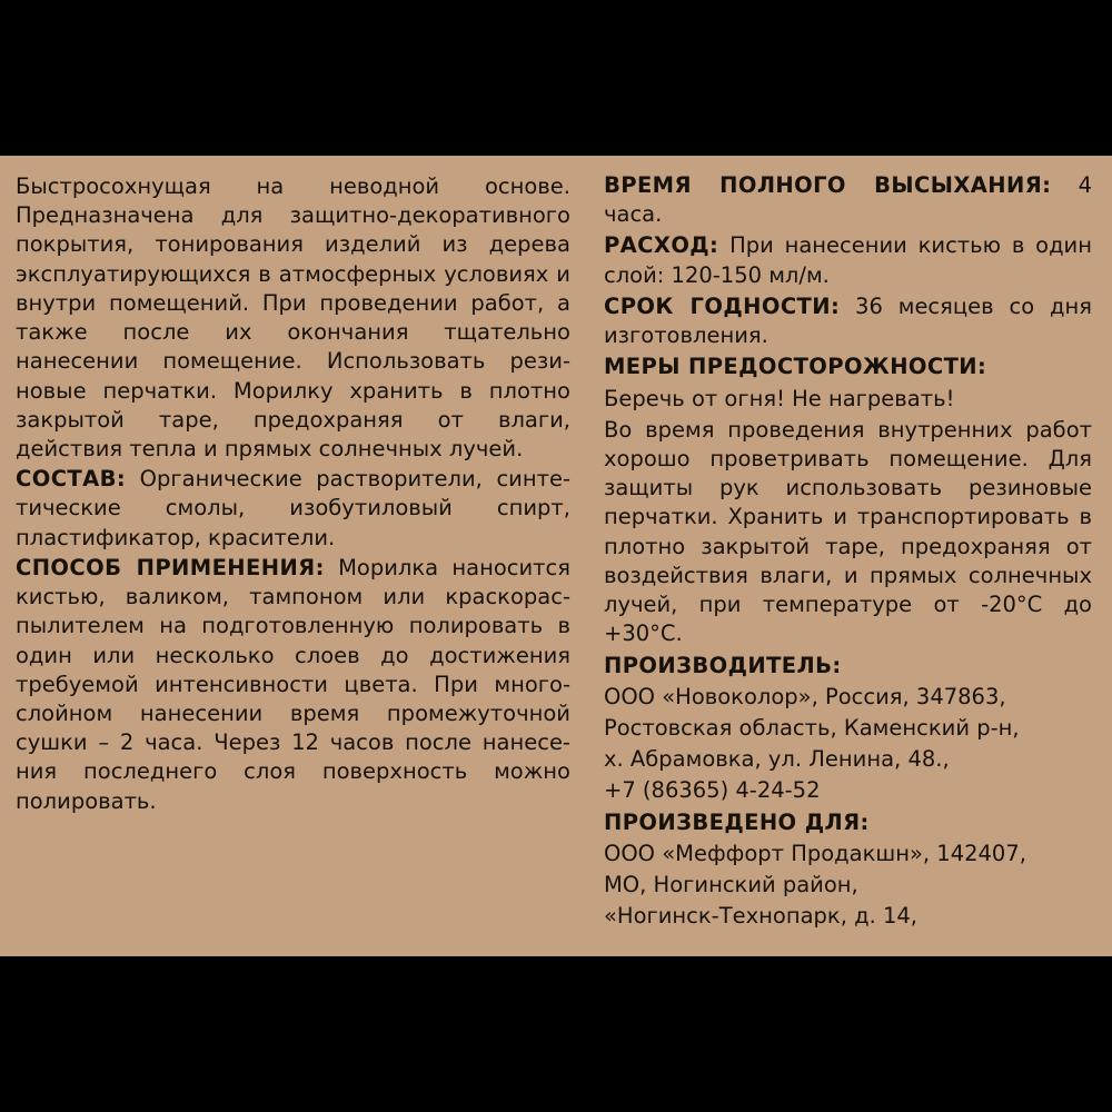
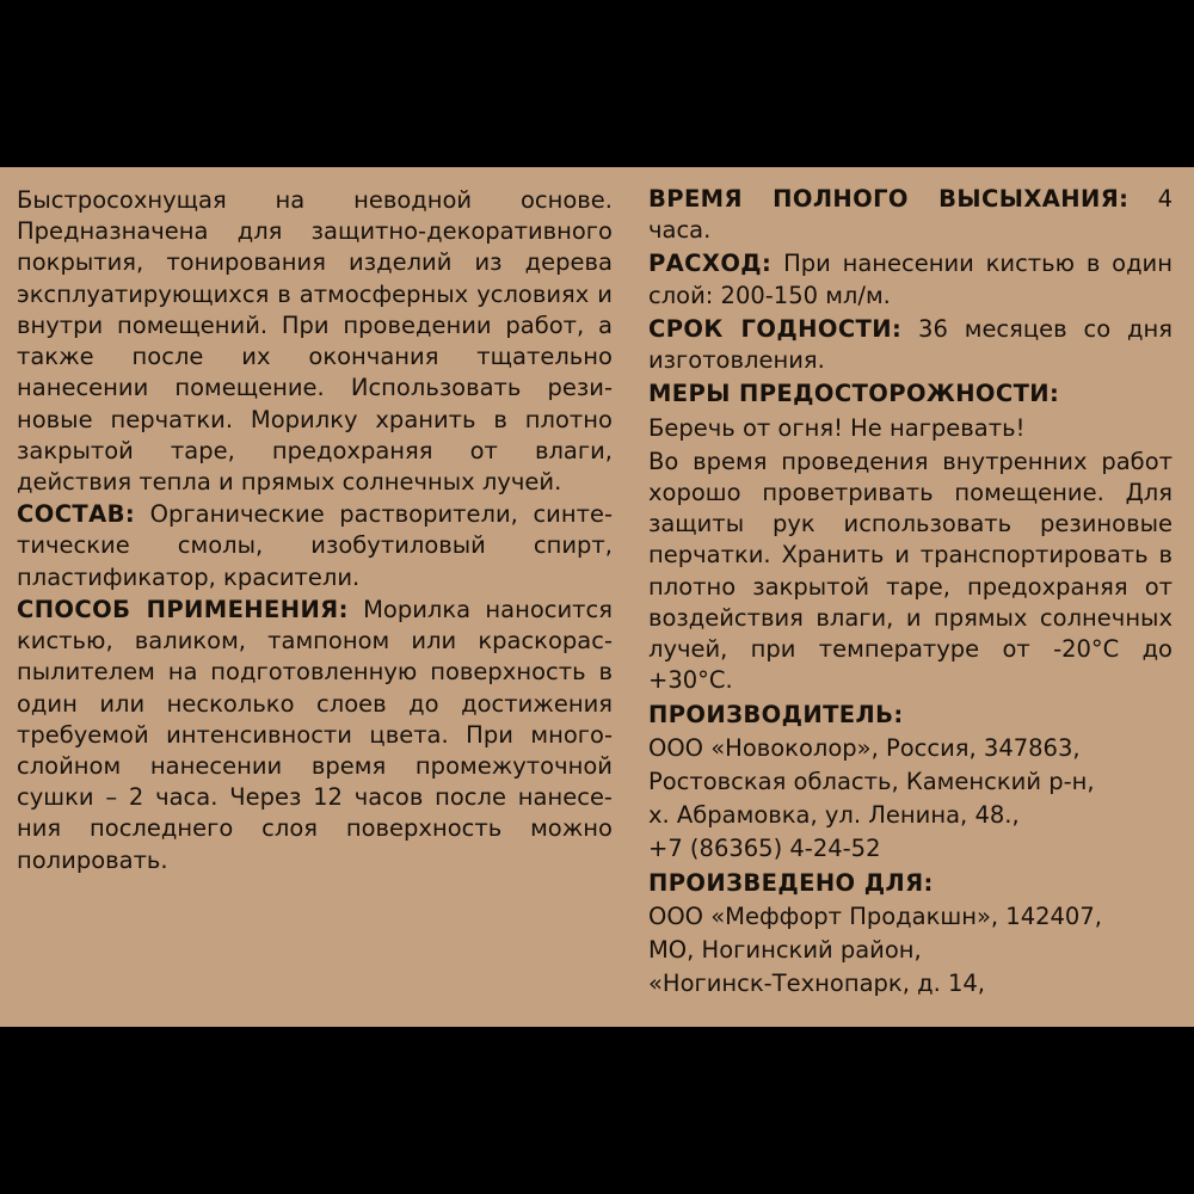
  Быстросохнущая на неводной основе. Предназначена для защитно-декоративного покрытия, тонирования изделий из дерева эксплуатирующихся в атмосферных условиях и внутри помещений. При проведении работ, а также после их окончания тщательно нанесении помещение. Использовать рези-новые перчатки. Морилку хранить в плотно закрытой таре, предохраняя от влаги, действия тепла и прямых солнечных лучей.
  СОСТАВ: Органические растворители, синте-тические смолы, изобутиловый спирт, пластификатор, красители.
- СПОСОБ ПРИМЕНЕНИЯ: Морилка наносится кистью, валиком, тампоном или краскорас-пылителем на подготовленную полировать в один или несколько слоев до достижения требуемой интенсивности цвета. При много-слойном нанесении время промежуточной сушки – 2 часа. Через 12 часов после нанесе-ния последнего слоя поверхность можно полировать.
+ СПОСОБ ПРИМЕНЕНИЯ: Морилка наносится кистью, валиком, тампоном или краскорас-пылителем на подготовленную поверхность в один или несколько слоев до достижения требуемой интенсивности цвета. При много-слойном нанесении время промежуточной сушки – 2 часа. Через 12 часов после нанесе-ния последнего слоя поверхность можно полировать.
  ВРЕМЯ ПОЛНОГО ВЫСЫХАНИЯ: 4 часа.
- РАСХОД: При нанесении кистью в один слой: 120-150 мл/м.
+ РАСХОД: При нанесении кистью в один слой: 200-150 мл/м.
  СРОК ГОДНОСТИ: 36 месяцев со дня изготовления.
  МЕРЫ ПРЕДОСТОРОЖНОСТИ:
  Беречь от огня! Не нагревать!
  Во время проведения внутренних работ хорошо проветривать помещение. Для защиты рук использовать резиновые перчатки. Хранить и транспортировать в плотно закрытой таре, предохраняя от воздействия влаги, и прямых солнечных лучей, при температуре от -20°С до +30°С.
  ПРОИЗВОДИТЕЛЬ:
  ООО «Новоколор», Россия, 347863,
  Ростовская область, Каменский р-н,
  х. Абрамовка, ул. Ленина, 48.,
  +7 (86365) 4-24-52
  ПРОИЗВЕДЕНО ДЛЯ:
  ООО «Меффорт Продакшн», 142407,
  МО, Ногинский район,
  «Ногинск-Технопарк, д. 14,
